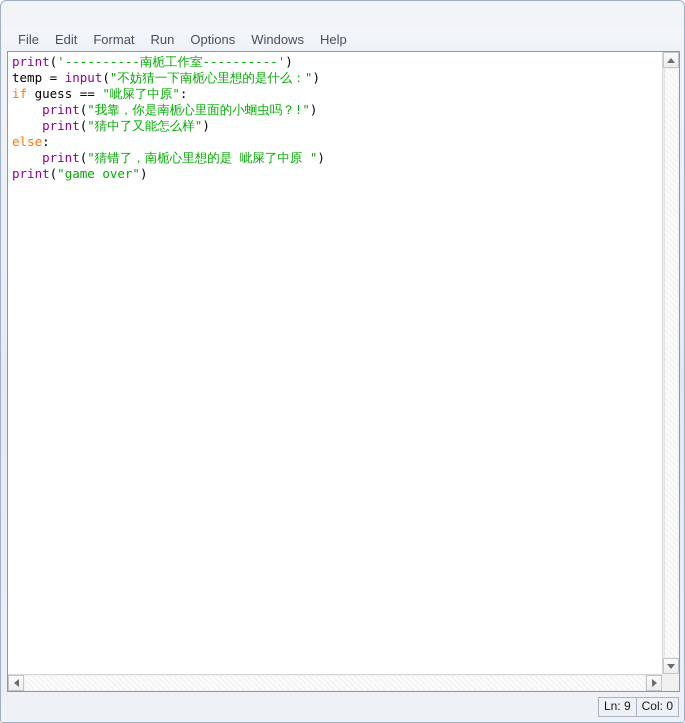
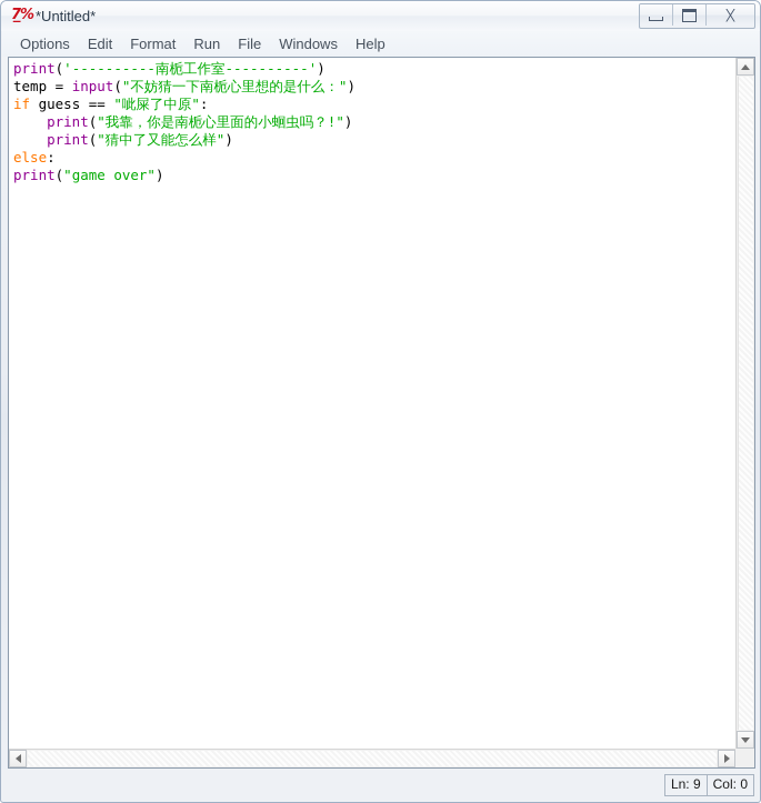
+ 7̲%
+ *Untitled*
+ ╳
- File
+ Options
  Edit
  Format
  Run
- Options
+ File
  Windows
  Help
  print('----------南栀工作室----------')
  temp = input("不妨猜一下南栀心里想的是什么：")
  if guess == "呲屎了中原":
  print("我靠，你是南栀心里面的小蛔虫吗？!")
  print("猜中了又能怎么样")
  else:
- print("猜错了，南栀心里想的是 呲屎了中原 ")
  print("game over")
  Ln: 9
  Col: 0
